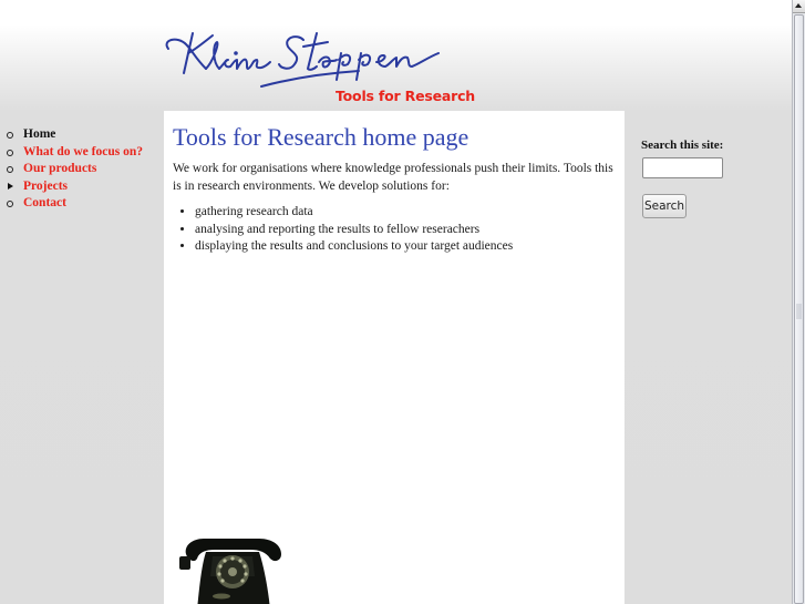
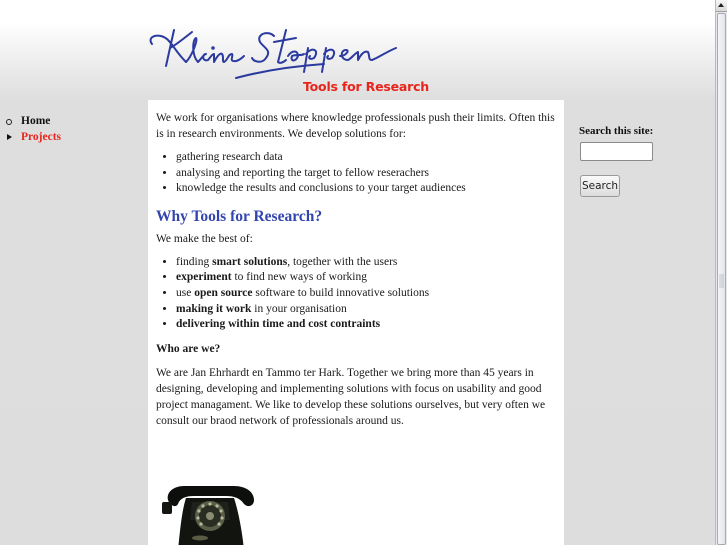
  Tools for Research
  Home
- What do we focus on?
- Our products
  Projects
- Contact
- Tools for Research home page
- We work for organisations where knowledge professionals push their limits. Tools this is in research environments. We develop solutions for:
+ We work for organisations where knowledge professionals push their limits. Often this is in research environments. We develop solutions for:
  gathering research data
- analysing and reporting the results to fellow reserachers
+ analysing and reporting the target to fellow reserachers
- displaying the results and conclusions to your target audiences
+ knowledge the results and conclusions to your target audiences
+ Why Tools for Research?
+ We make the best of:
+ finding smart solutions, together with the users
+ experiment to find new ways of working
+ use open source software to build innovative solutions
+ making it work in your organisation
+ delivering within time and cost contraints
+ Who are we?
+ We are Jan Ehrhardt en Tammo ter Hark. Together we bring more than 45 years in designing, developing and implementing solutions with focus on usability and good project managament. We like to develop these solutions ourselves, but very often we consult our braod network of professionals around us.
  Search this site:
  Search
